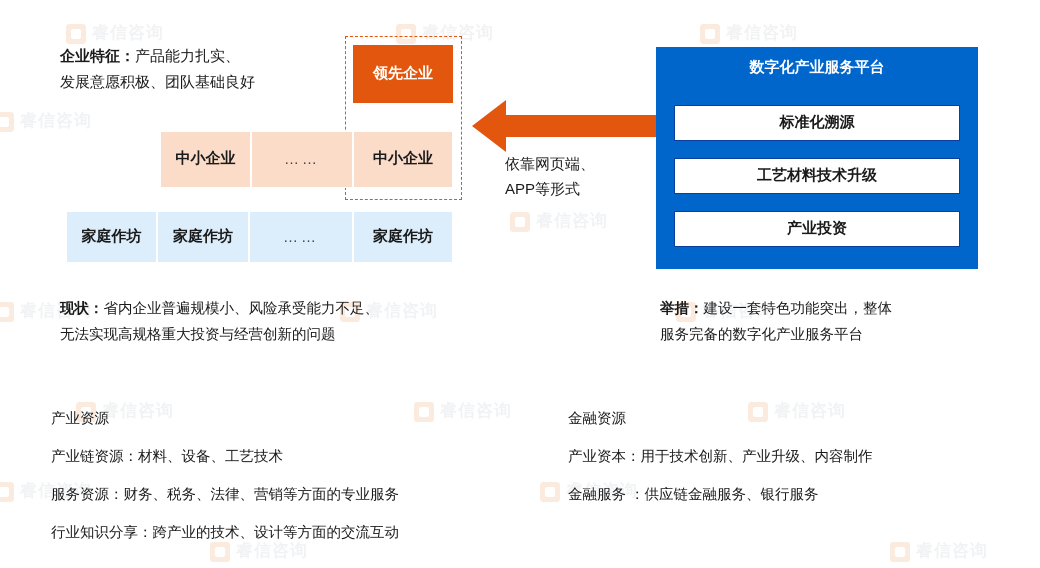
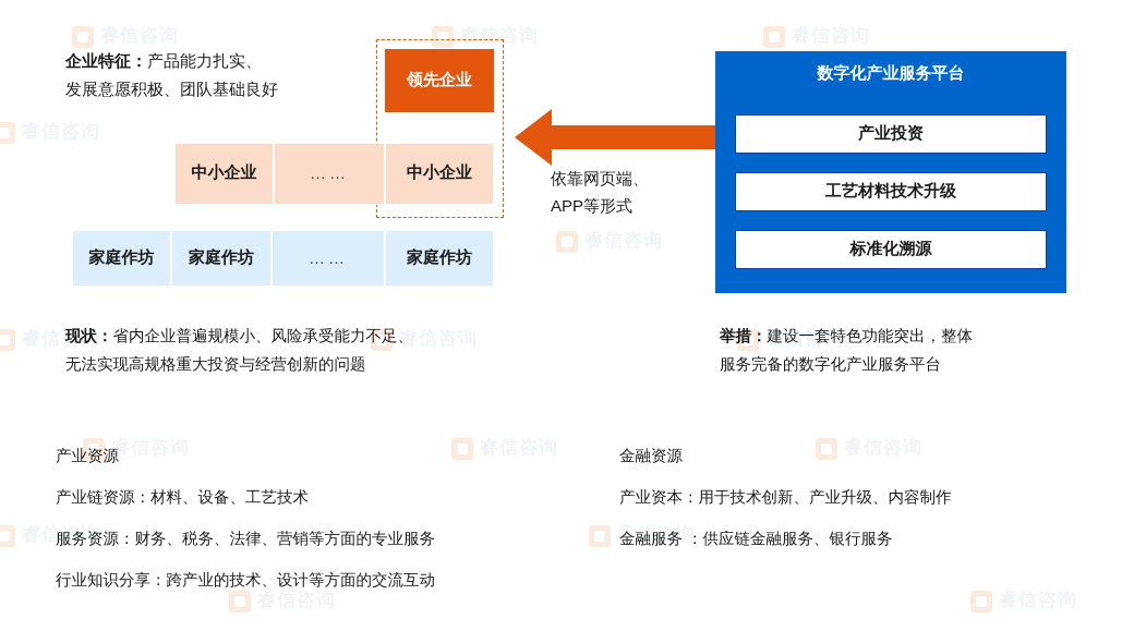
  睿信咨询
  睿信咨询
  睿信咨询
  睿信咨询
  睿信咨询
  睿信咨询
  睿信咨询
  企业特征：产品能力扎实、
  发展意愿积极、团队基础良好
  领先企业
  中小企业
  ……
  中小企业
  家庭作坊
  家庭作坊
  ……
  家庭作坊
  依靠网页端、
  APP等形式
  数字化产业服务平台
- 标准化溯源
+ 产业投资
  工艺材料技术升级
- 产业投资
+ 标准化溯源
  现状：省内企业普遍规模小、风险承受能力不足、
  无法实现高规格重大投资与经营创新的问题
  举措：建设一套特色功能突出，整体
  服务完备的数字化产业服务平台
  产业资源
  产业链资源：材料、设备、工艺技术
  服务资源：财务、税务、法律、营销等方面的专业服务
  行业知识分享：跨产业的技术、设计等方面的交流互动
  金融资源
  产业资本：用于技术创新、产业升级、内容制作
  金融服务 ：供应链金融服务、银行服务
